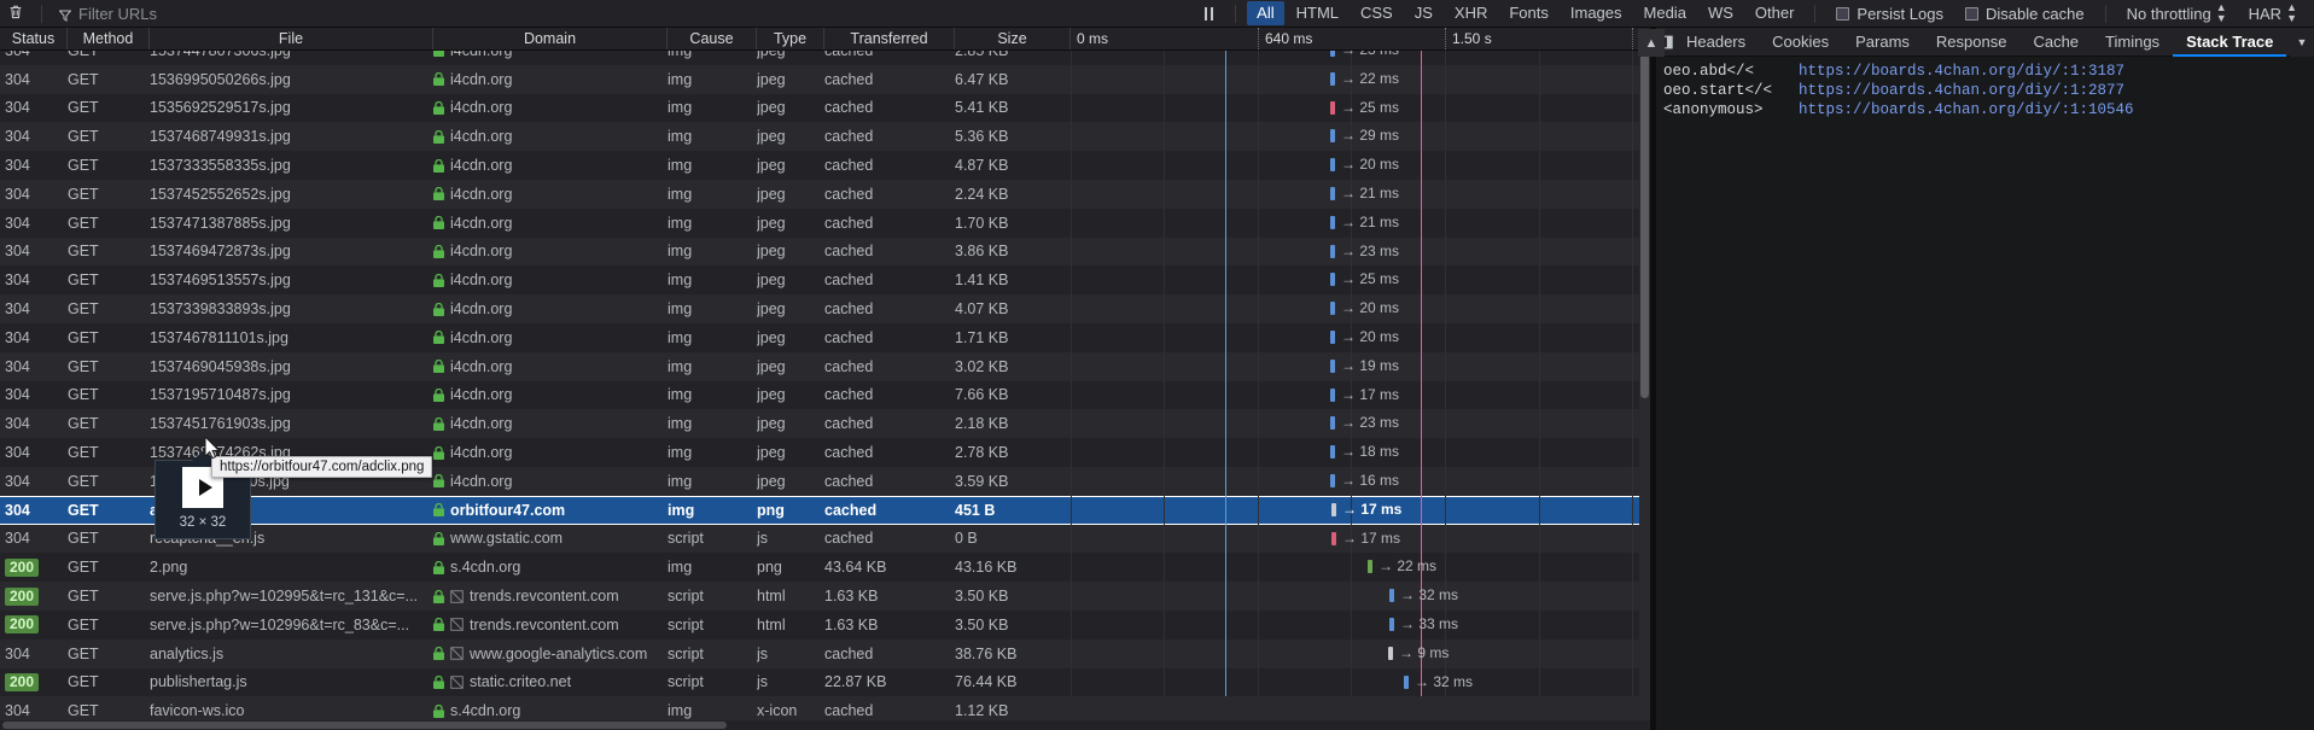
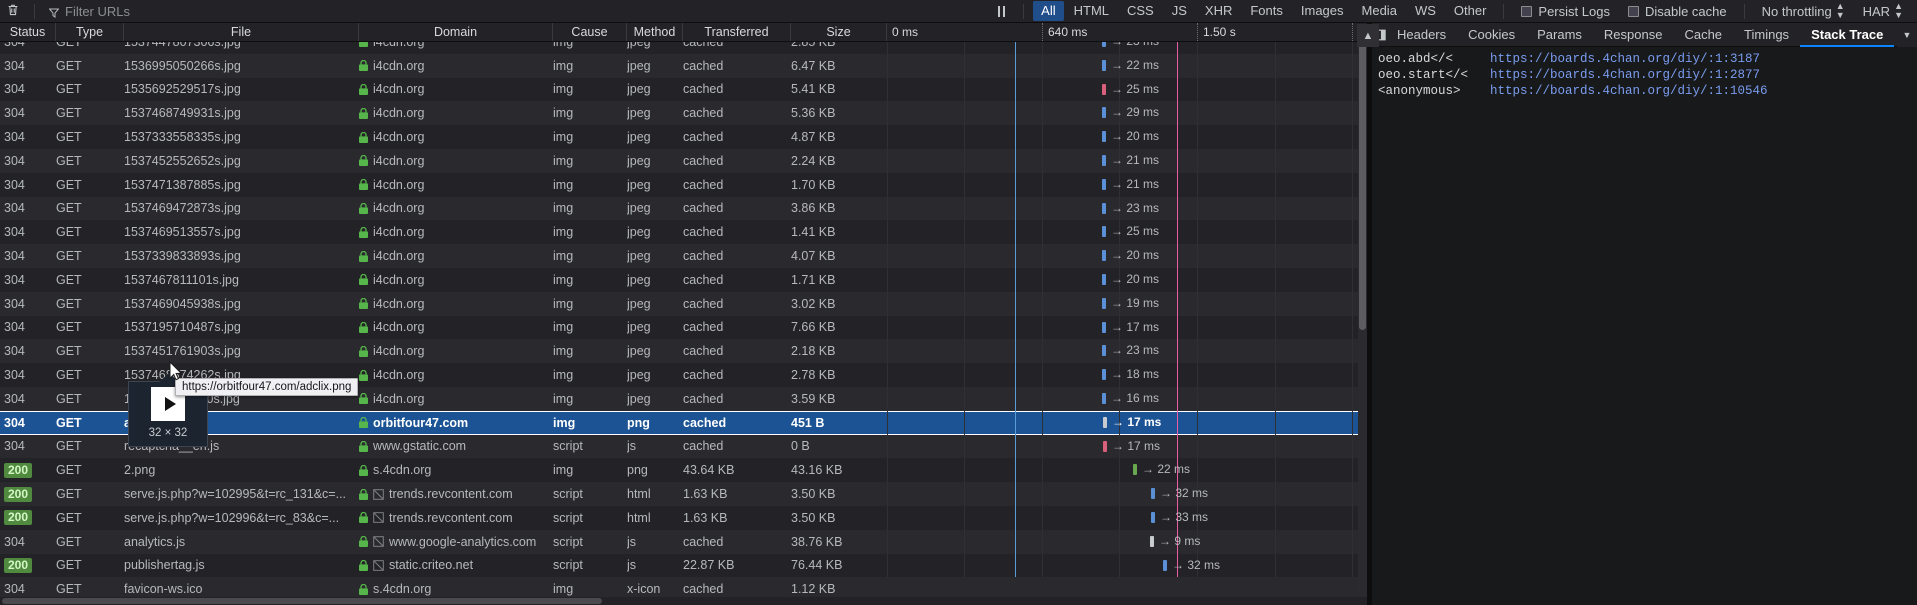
  Filter URLs
  All
  HTML
  CSS
  JS
  XHR
  Fonts
  Images
  Media
  WS
  Other
  Persist Logs
  Disable cache
  No throttling
  ▲
  ▼
  HAR
  ▲
  ▼
  Status
- Method
+ Type
  File
  Domain
  Cause
- Type
+ Method
  Transferred
  Size
  0 ms
  640 ms
  1.50 s
  304
  GET
  1537447807306s.jpg
  i4cdn.org
  img
  jpeg
  cached
  2.85 KB
  304
  GET
  1536995050266s.jpg
  i4cdn.org
  img
  jpeg
  cached
  6.47 KB
  → 22 ms
  304
  GET
  1535692529517s.jpg
  i4cdn.org
  img
  jpeg
  cached
  5.41 KB
  → 25 ms
  304
  GET
  1537468749931s.jpg
  i4cdn.org
  img
  jpeg
  cached
  5.36 KB
  → 29 ms
  304
  GET
  1537333558335s.jpg
  i4cdn.org
  img
  jpeg
  cached
  4.87 KB
  → 20 ms
  304
  GET
  1537452552652s.jpg
  i4cdn.org
  img
  jpeg
  cached
  2.24 KB
  → 21 ms
  304
  GET
  1537471387885s.jpg
  i4cdn.org
  img
  jpeg
  cached
  1.70 KB
  → 21 ms
  304
  GET
  1537469472873s.jpg
  i4cdn.org
  img
  jpeg
  cached
  3.86 KB
  → 23 ms
  304
  GET
  1537469513557s.jpg
  i4cdn.org
  img
  jpeg
  cached
  1.41 KB
  → 25 ms
  304
  GET
  1537339833893s.jpg
  i4cdn.org
  img
  jpeg
  cached
  4.07 KB
  → 20 ms
  304
  GET
  1537467811101s.jpg
  i4cdn.org
  img
  jpeg
  cached
  1.71 KB
  → 20 ms
  304
  GET
  1537469045938s.jpg
  i4cdn.org
  img
  jpeg
  cached
  3.02 KB
  → 19 ms
  304
  GET
  1537195710487s.jpg
  i4cdn.org
  img
  jpeg
  cached
  7.66 KB
  → 17 ms
  304
  GET
  1537451761903s.jpg
  i4cdn.org
  img
  jpeg
  cached
  2.18 KB
  → 23 ms
  304
  GET
  153746874262s.jpg
  i4cdn.org
  img
  jpeg
  cached
  2.78 KB
  → 18 ms
  304
  GET
  i4cdn.org
  img
  jpeg
  cached
  3.59 KB
  → 16 ms
  304
  GET
  orbitfour47.com
  img
  png
  cached
  451 B
  → 17 ms
  304
  GET
  www.gstatic.com
  script
  js
  cached
  0 B
  → 17 ms
  200
  GET
  2.png
  s.4cdn.org
  img
  png
  43.64 KB
  43.16 KB
  → 22 ms
  200
  GET
  serve.js.php?w=102995&t=rc_131&c=...
  trends.revcontent.com
  script
  html
  1.63 KB
  3.50 KB
  → 32 ms
  200
  GET
  serve.js.php?w=102996&t=rc_83&c=...
  trends.revcontent.com
  script
  html
  1.63 KB
  3.50 KB
  → 33 ms
  304
  GET
  analytics.js
  www.google-analytics.com
  script
  js
  cached
  38.76 KB
  → 9 ms
  200
  GET
  publishertag.js
  static.criteo.net
  script
  js
  22.87 KB
  76.44 KB
  → 32 ms
  304
  GET
  favicon-ws.ico
  s.4cdn.org
  img
  x-icon
  cached
  1.12 KB
  32 × 32
  https://orbitfour47.com/adclix.png
  ▲
  Headers
  Cookies
  Params
  Response
  Cache
  Timings
  Stack Trace
  ▼
  oeo.abd</<
  https://boards.4chan.org/diy/:1:3187
  oeo.start</<
  https://boards.4chan.org/diy/:1:2877
  <anonymous>
  https://boards.4chan.org/diy/:1:10546
